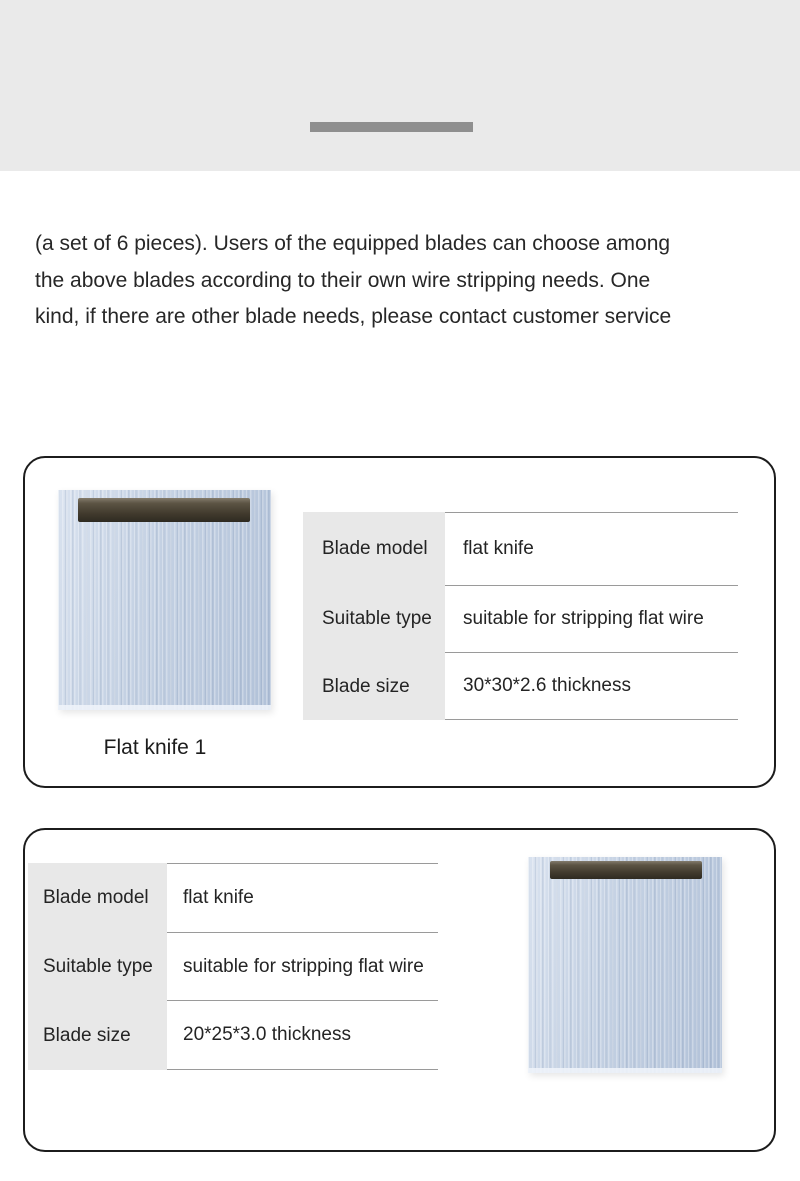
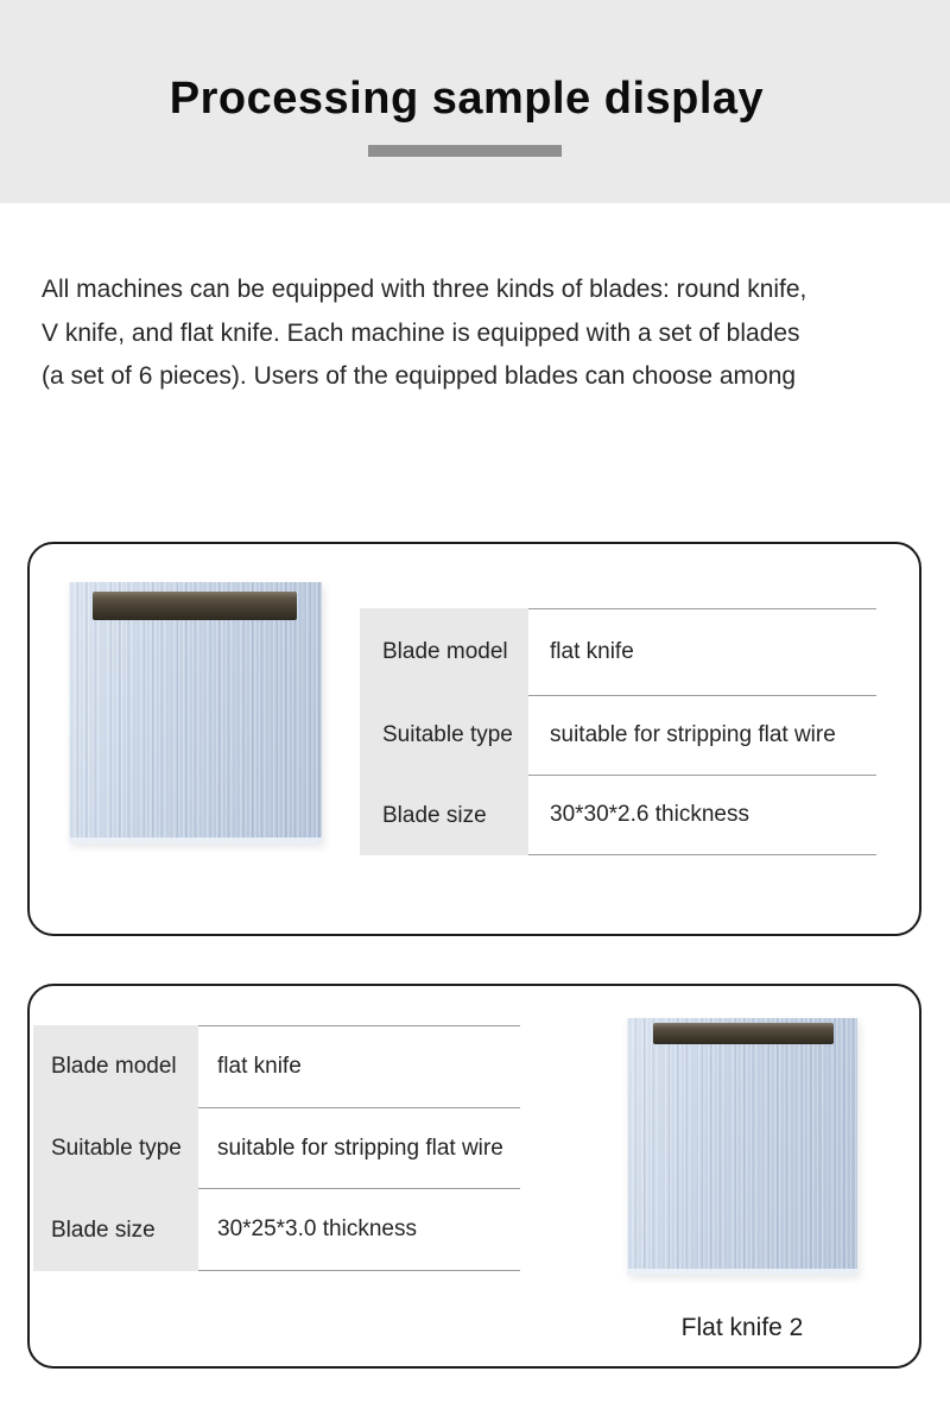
+ Processing sample display
+ All machines can be equipped with three kinds of blades: round knife,
+ V knife, and flat knife. Each machine is equipped with a set of blades
  (a set of 6 pieces). Users of the equipped blades can choose among
- the above blades according to their own wire stripping needs. One
- kind, if there are other blade needs, please contact customer service
- Flat knife 1
  Blade model
  Suitable type
  Blade size
  flat knife
  suitable for stripping flat wire
  30*30*2.6 thickness
  Blade model
  Suitable type
  Blade size
  flat knife
  suitable for stripping flat wire
- 20*25*3.0 thickness
+ 30*25*3.0 thickness
+ Flat knife 2
